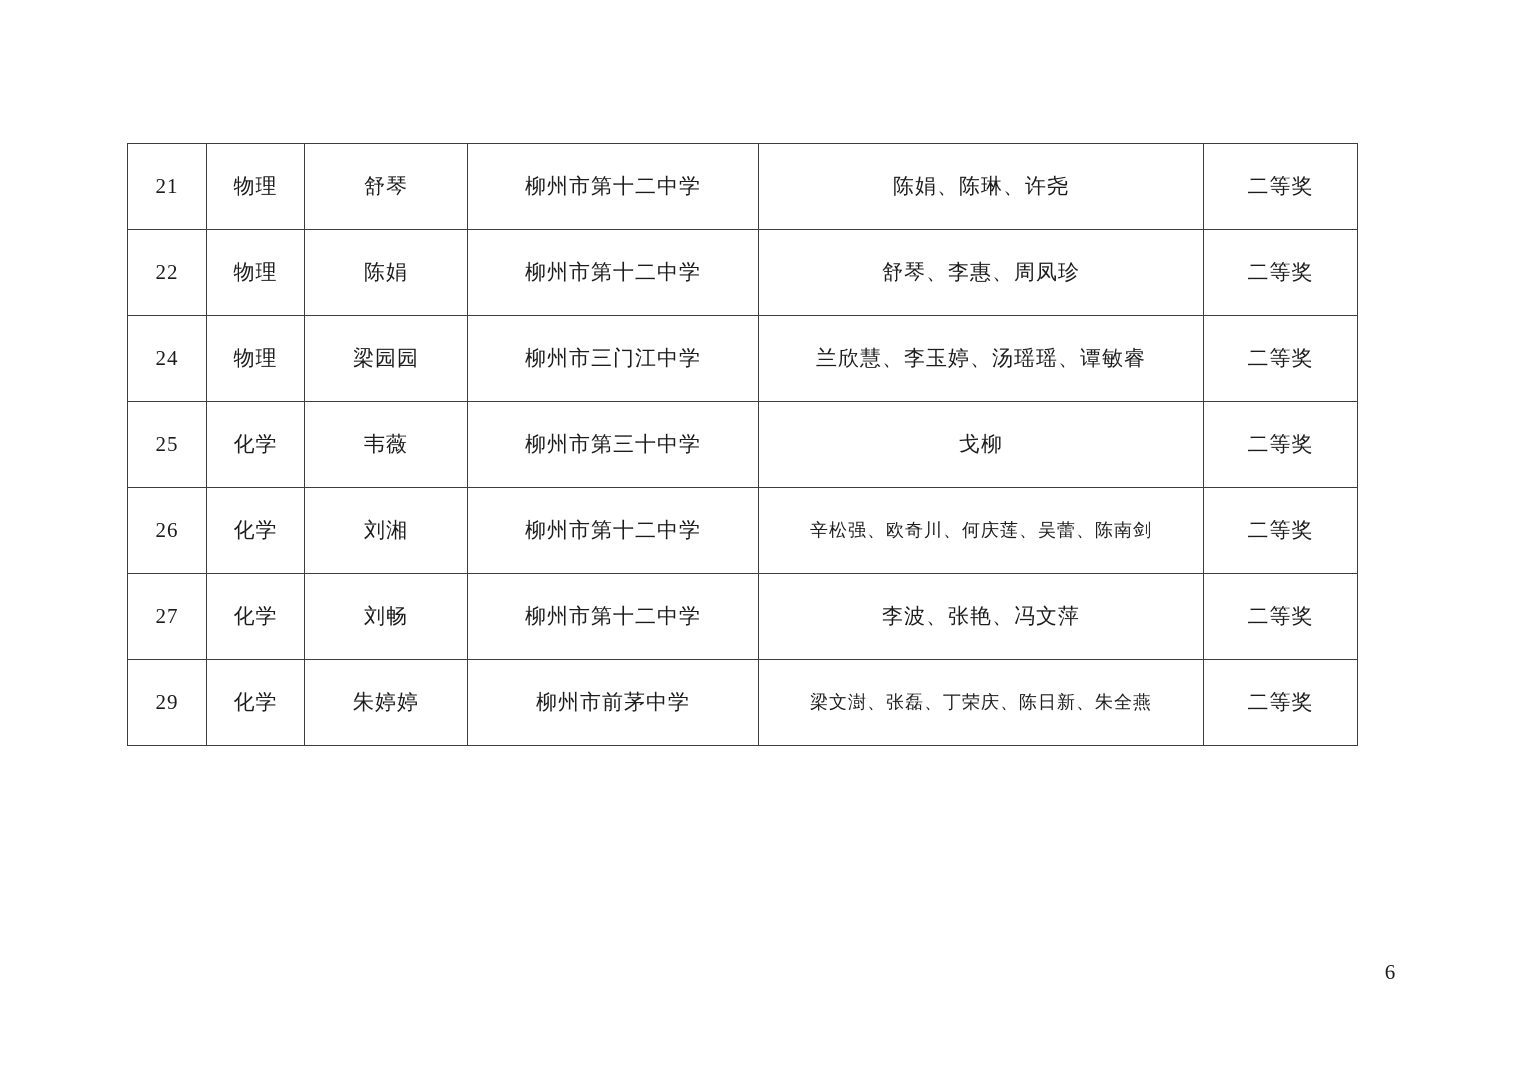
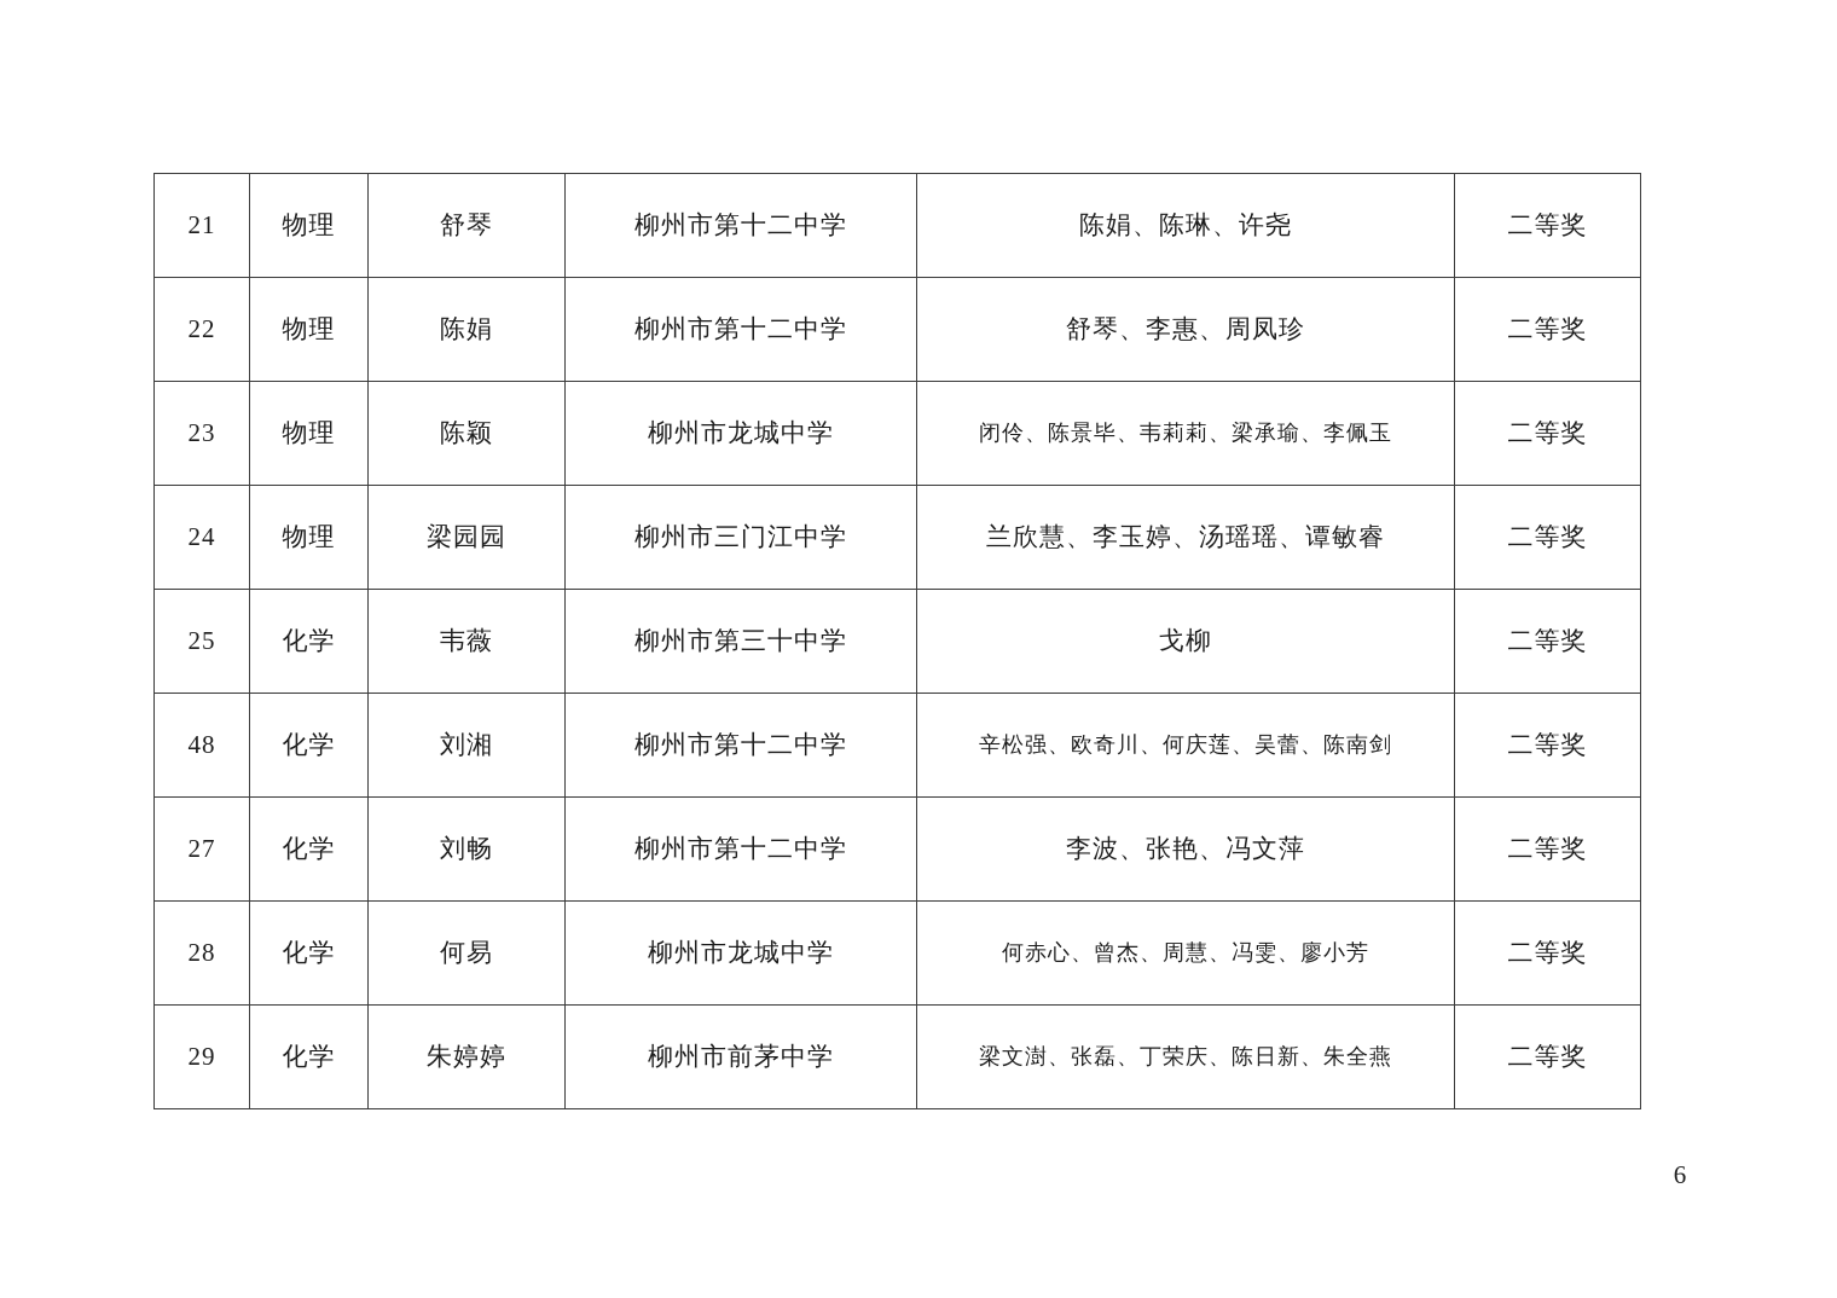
  21	物理	舒琴	柳州市第十二中学	陈娟、陈琳、许尧	二等奖
  22	物理	陈娟	柳州市第十二中学	舒琴、李惠、周凤珍	二等奖
+ 23	物理	陈颖	柳州市龙城中学	闭伶、陈景毕、韦莉莉、梁承瑜、李佩玉	二等奖
  24	物理	梁园园	柳州市三门江中学	兰欣慧、李玉婷、汤瑶瑶、谭敏睿	二等奖
  25	化学	韦薇	柳州市第三十中学	戈柳	二等奖
- 26	化学	刘湘	柳州市第十二中学	辛松强、欧奇川、何庆莲、吴蕾、陈南剑	二等奖
+ 48	化学	刘湘	柳州市第十二中学	辛松强、欧奇川、何庆莲、吴蕾、陈南剑	二等奖
  27	化学	刘畅	柳州市第十二中学	李波、张艳、冯文萍	二等奖
+ 28	化学	何易	柳州市龙城中学	何赤心、曾杰、周慧、冯雯、廖小芳	二等奖
  29	化学	朱婷婷	柳州市前茅中学	梁文澍、张磊、丁荣庆、陈日新、朱全燕	二等奖
  6
